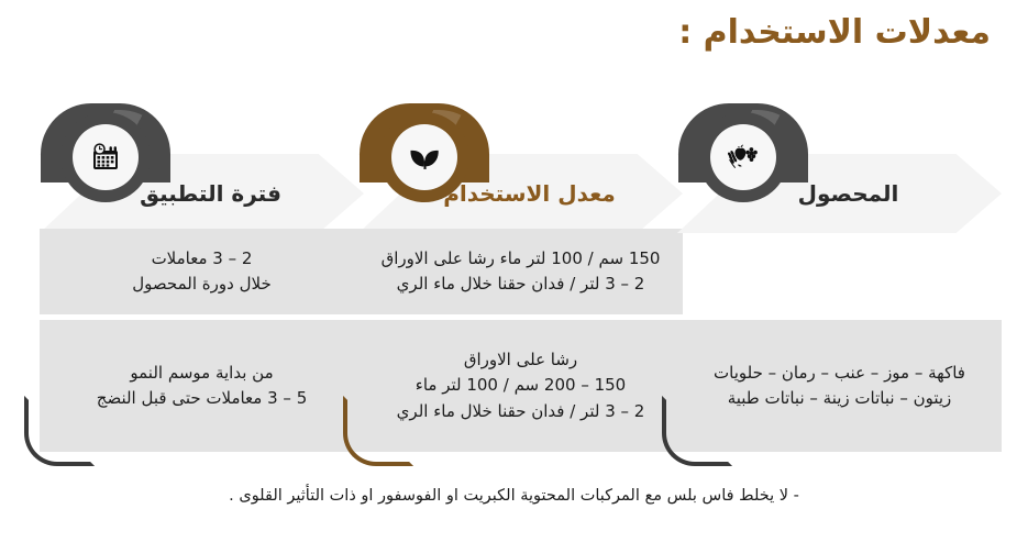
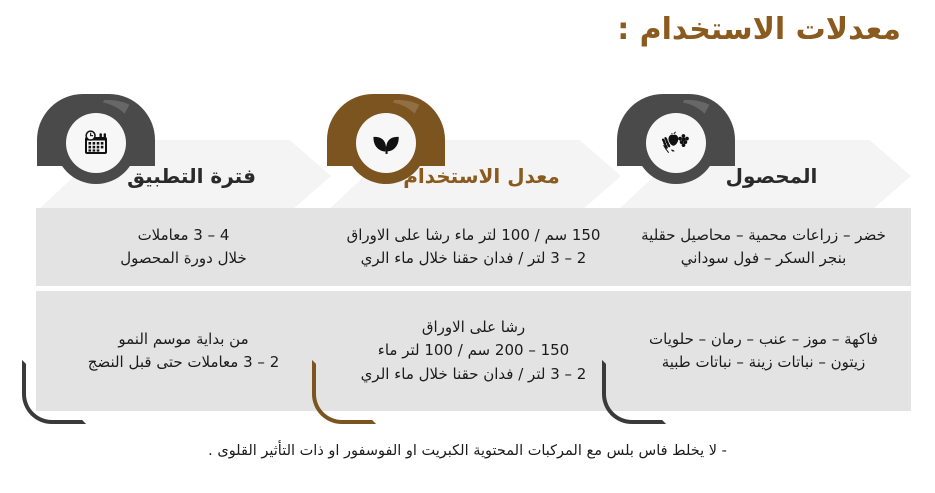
  معدلات الاستخدام :
  فترة التطبيق
- 2 – 3 معاملات
+ 4 – 3 معاملات
  خلال دورة المحصول
  من بداية موسم النمو
- 5 – 3 معاملات حتى قبل النضج
+ 2 – 3 معاملات حتى قبل النضج
  معدل الاستخدام
  150 سم / 100 لتر ماء رشا على الاوراق
  2 – 3 لتر / فدان حقنا خلال ماء الري
  رشا على الاوراق
  150 – 200 سم / 100 لتر ماء
  2 – 3 لتر / فدان حقنا خلال ماء الري
  المحصول
+ خضر – زراعات محمية – محاصيل حقلية
+ بنجر السكر – فول سوداني
  فاكهة – موز – عنب – رمان – حلويات
  زيتون – نباتات زينة – نباتات طبية
  - لا يخلط فاس بلس مع المركبات المحتوية الكبريت او الفوسفور او ذات التأثير القلوى .
